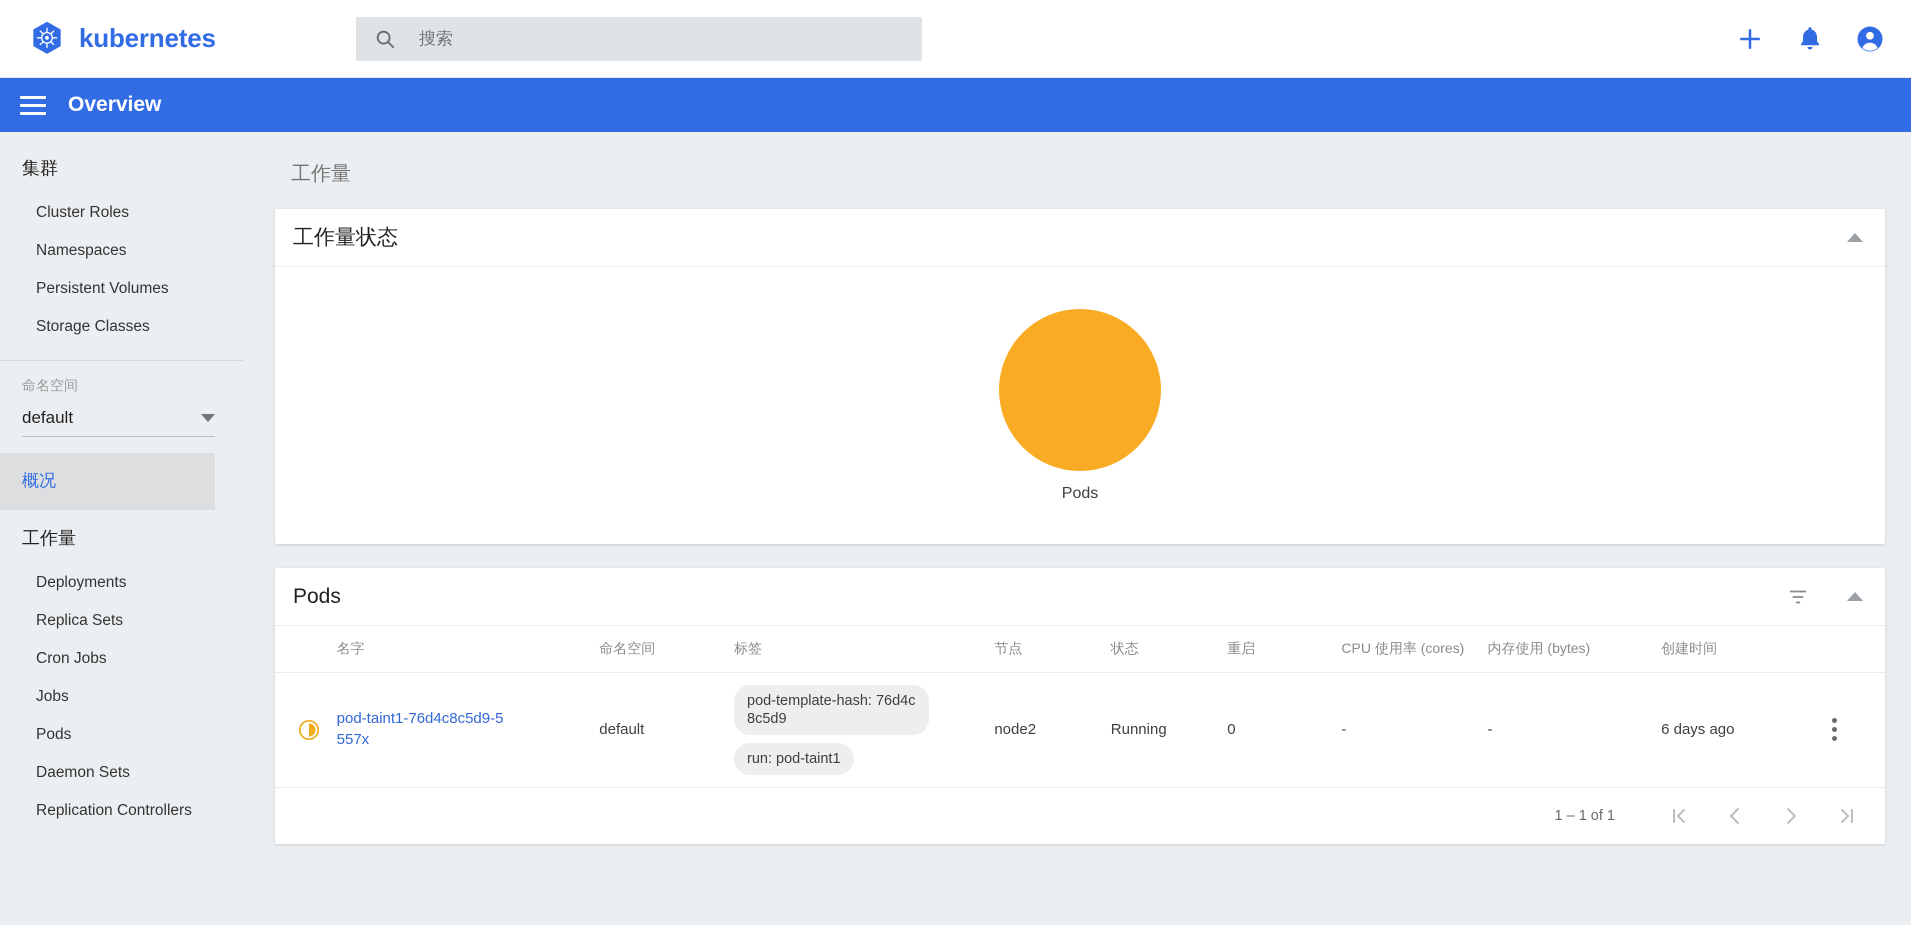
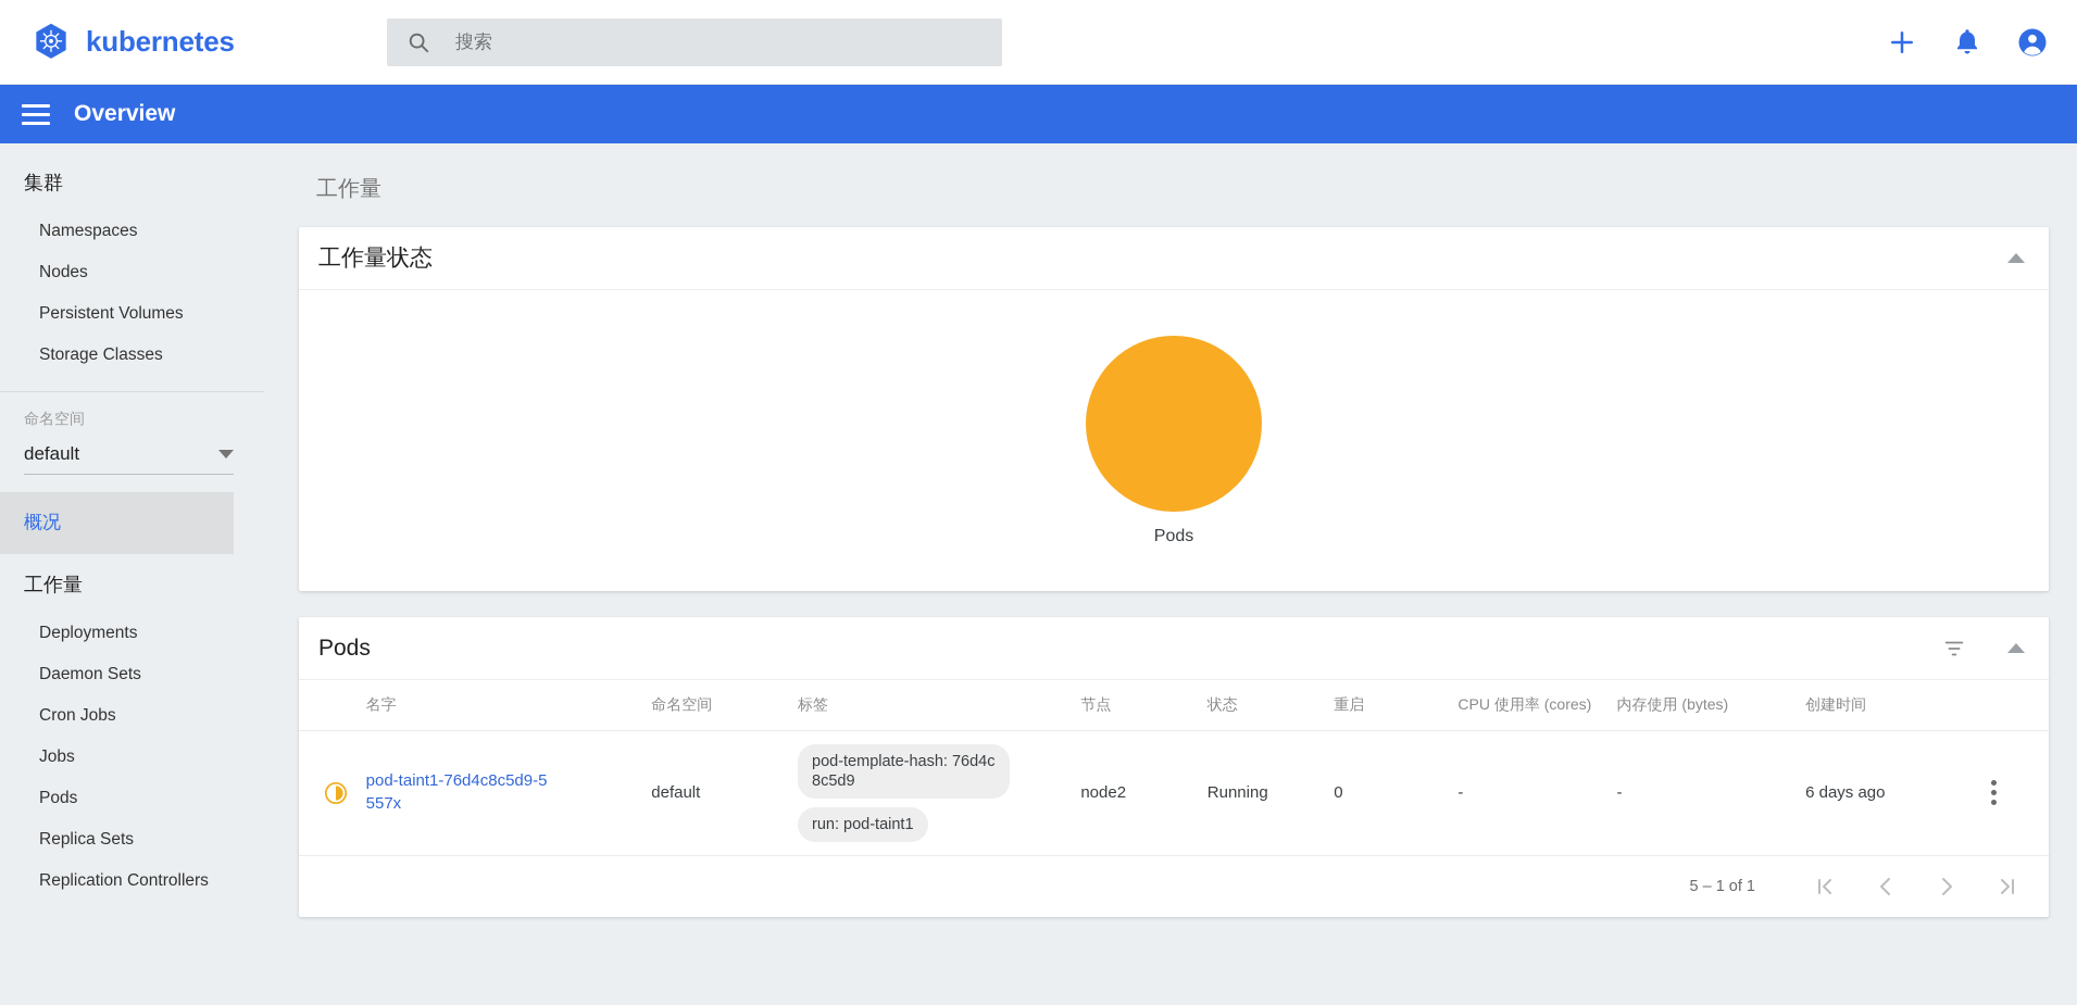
  kubernetes
  搜索
  Overview
  集群
- Cluster Roles
  Namespaces
+ Nodes
  Persistent Volumes
  Storage Classes
  命名空间
  default
  概况
  工作量
  Deployments
- Replica Sets
+ Daemon Sets
  Cron Jobs
  Jobs
  Pods
- Daemon Sets
+ Replica Sets
  Replication Controllers
  工作量
  工作量状态
  Pods
  Pods
  	名字	命名空间	标签	节点	状态	重启	CPU 使用率 (cores)	内存使用 (bytes)	创建时间
  	pod-taint1-76d4c8c5d9-5557x	default	pod-template-hash: 76d4c8c5d9 run: pod-taint1	node2	Running	0	-	-	6 days ago
- 1 – 1 of 1
+ 5 – 1 of 1
